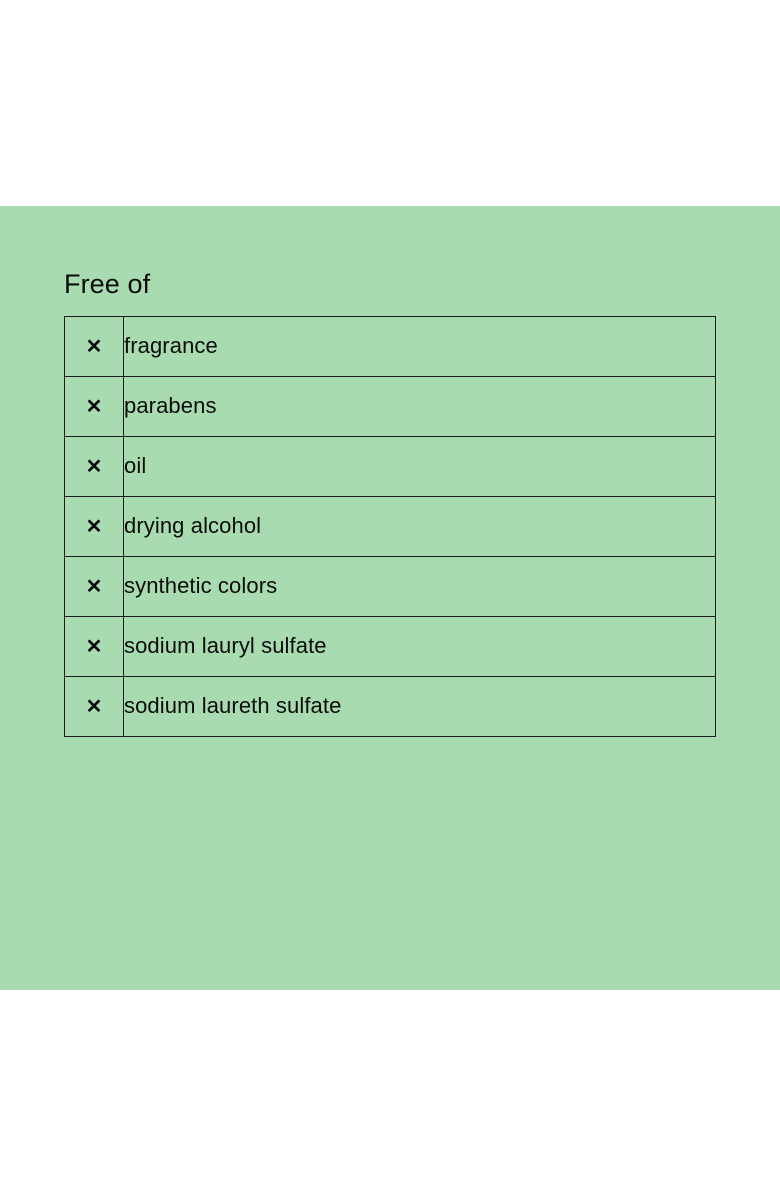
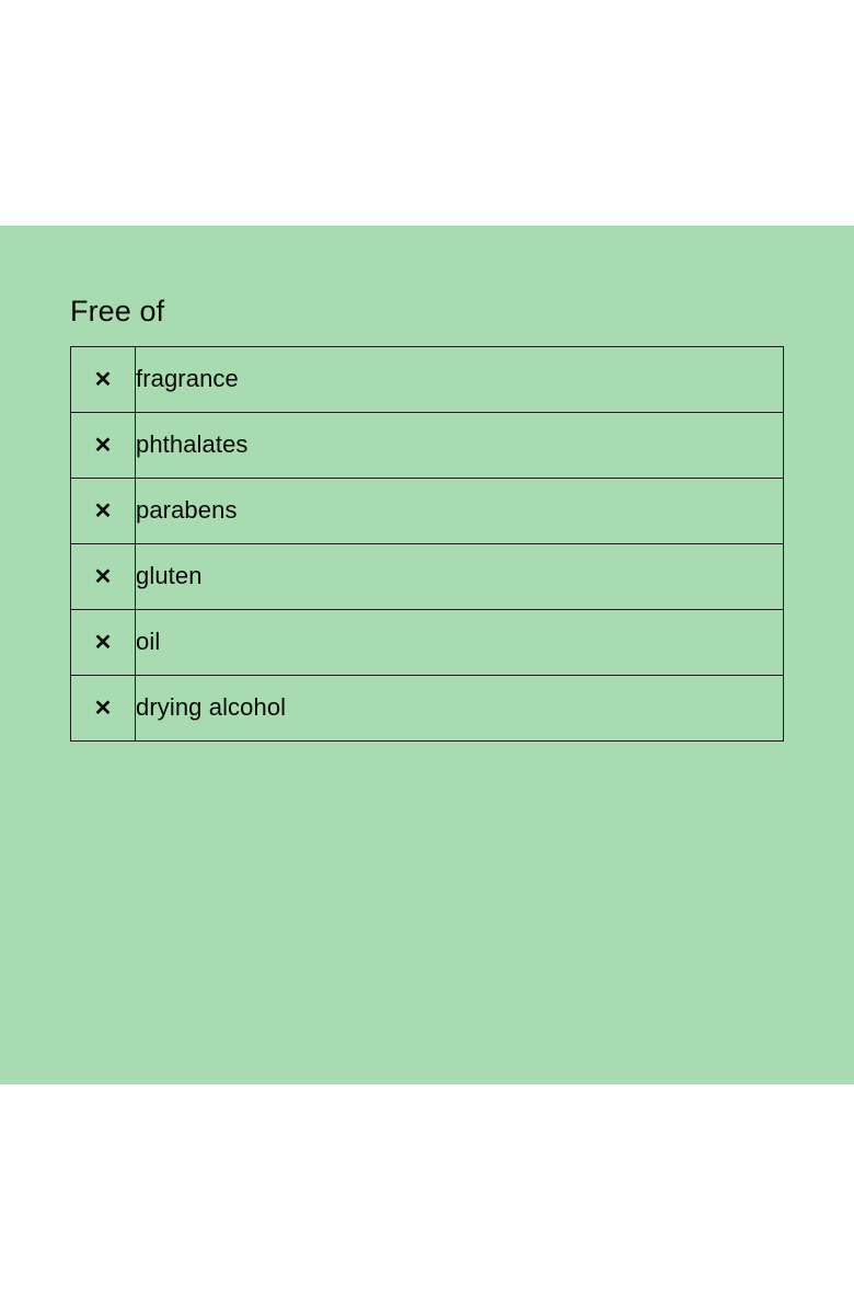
  Free of
  ✕	fragrance
+ ✕	phthalates
  ✕	parabens
+ ✕	gluten
  ✕	oil
  ✕	drying alcohol
- ✕	synthetic colors
- ✕	sodium lauryl sulfate
- ✕	sodium laureth sulfate
